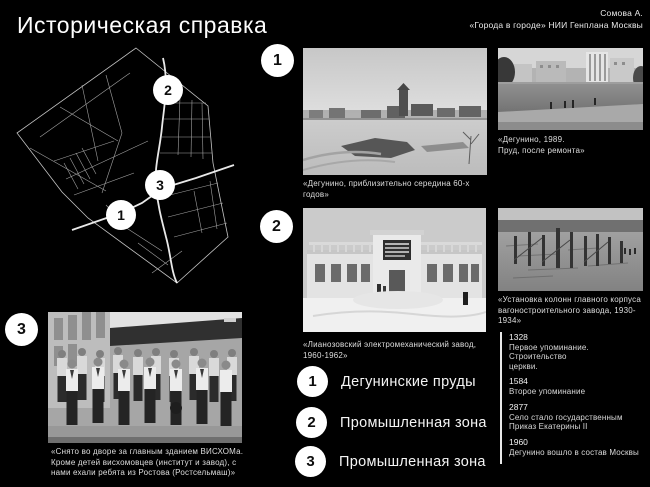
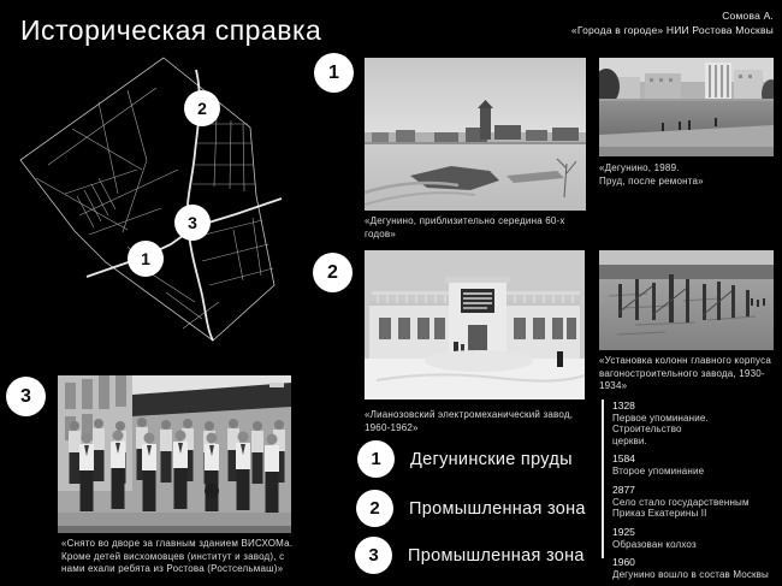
  Историческая справка
  Сомова А.
- «Города в городе» НИИ Генплана Москвы
+ «Города в городе» НИИ Ростова Москвы
  1
  2
  3
  1
  «Дегунино, приблизительно середина 60-х
  годов»
  «Дегунино, 1989.
  Пруд, после ремонта»
  2
  «Лианозовский электромеханический завод,
  1960-1962»
  «Установка колонн главного корпуса
  вагоностроительного завода, 1930-1934»
  3
  «Снято во дворе за главным зданием ВИСХОМа.
  Кроме детей висхомовцев (институт и завод), с
  нами ехали ребята из Ростова (Ростсельмаш)»
  1
  Дегунинские пруды
  2
  Промышленная зона
  3
  Промышленная зона
  1328
  Первое упоминание. Строительство
  церкви.
  1584
  Второе упоминание
  2877
  Село стало государственным
  Приказ Екатерины II
+ 1925
+ Образован колхоз
  1960
  Дегунино вошло в состав Москвы
